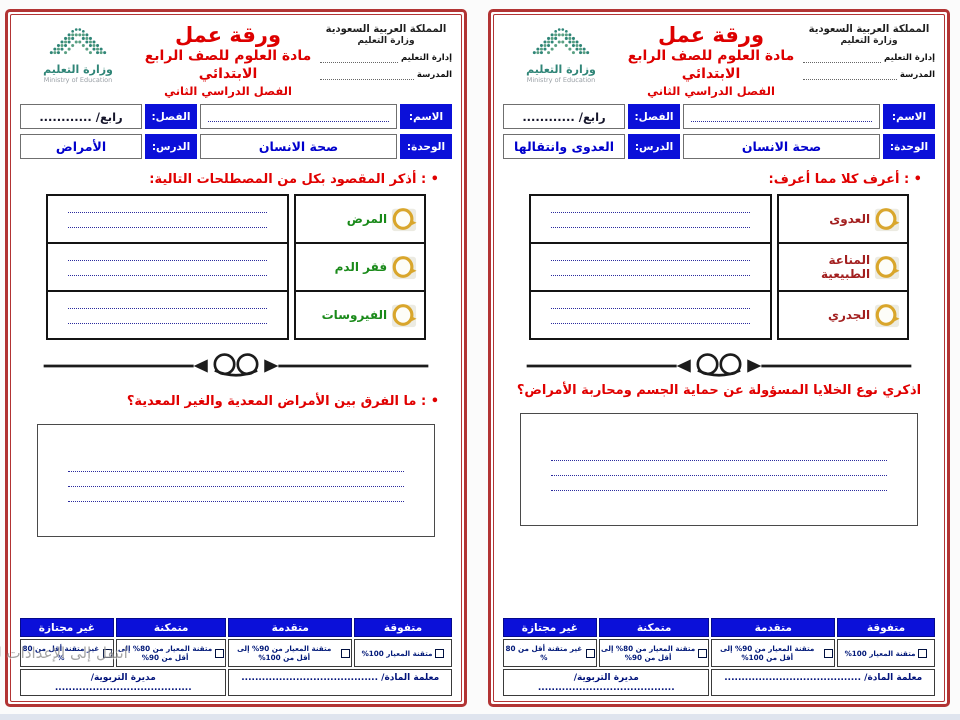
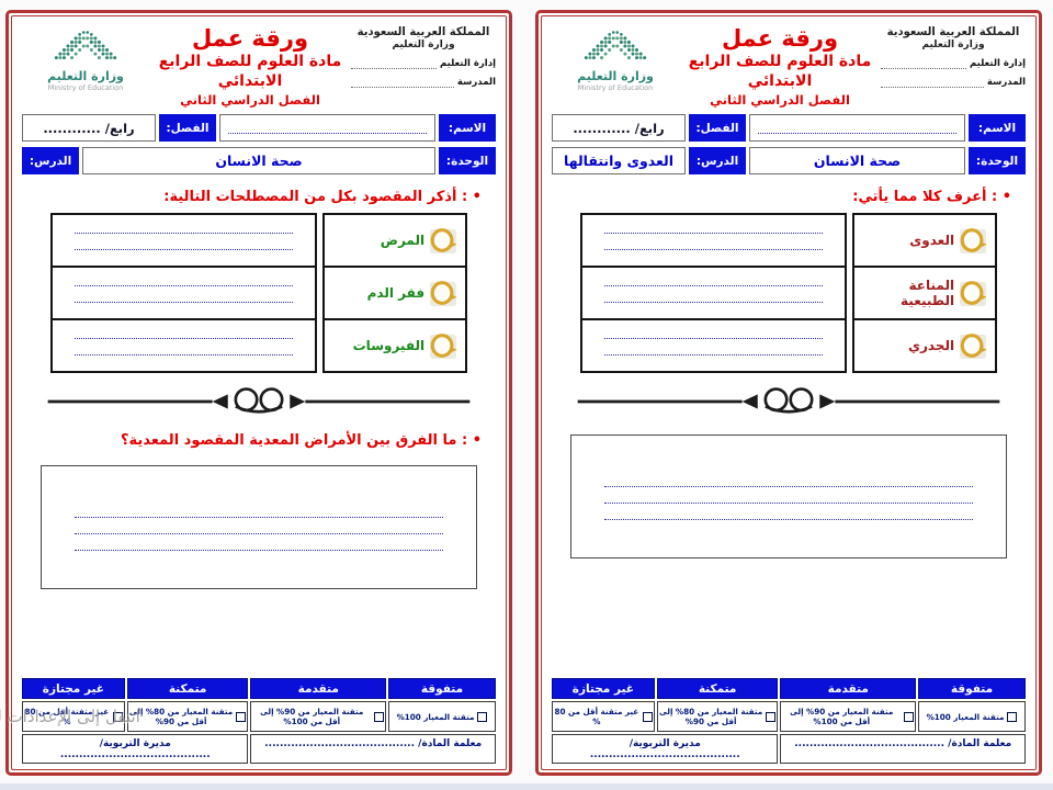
  المملكة العربية السعودية
  وزارة التعليم
  إدارة التعليم
  المدرسة
  ورقة عمل
  مادة العلوم للصف الرابع الابتدائي
  الفصل الدراسي الثاني
  وزارة التعليم
  Ministry of Education
  الاسم:
  الفصل:
  رابع/ ............
  الوحدة:
  صحة الانسان
  الدرس:
- الأمراض
  • : أذكر المقصود بكل من المصطلحات التالية:
  المرض
  فقر الدم
  الفيروسات
- • : ما الفرق بين الأمراض المعدية والغير المعدية؟
+ • : ما الفرق بين الأمراض المعدية المقصود المعدية؟
  متفوقة
  متقدمة
  متمكنة
  غير مجتازة
  متقنة المعيار 100%
  متقنة المعيار من 90% إلى أقل من 100%
  متقنة المعيار من 80% إلى أقل من 90%
  غير متقنة أقل من 80 %
  معلمة المادة/ ........................................
  مديرة التربوية/ ........................................
  المملكة العربية السعودية
  وزارة التعليم
  إدارة التعليم
  المدرسة
  ورقة عمل
  مادة العلوم للصف الرابع الابتدائي
  الفصل الدراسي الثاني
  وزارة التعليم
  Ministry of Education
  الاسم:
  الفصل:
  رابع/ ............
  الوحدة:
  صحة الانسان
  الدرس:
  العدوى وانتقالها
- • : أعرف كلا مما أعرف:
+ • : أعرف كلا مما يأتي:
  العدوى
  المناعة الطبيعية
  الجدري
- اذكري نوع الخلايا المسؤولة عن حماية الجسم ومحاربة الأمراض؟
  متفوقة
  متقدمة
  متمكنة
  غير مجتازة
  متقنة المعيار 100%
  متقنة المعيار من 90% إلى أقل من 100%
  متقنة المعيار من 80% إلى أقل من 90%
  غير متقنة أقل من 80 %
  معلمة المادة/ ........................................
  مديرة التربوية/ ........................................
  انتقل إلى الإعدادات
